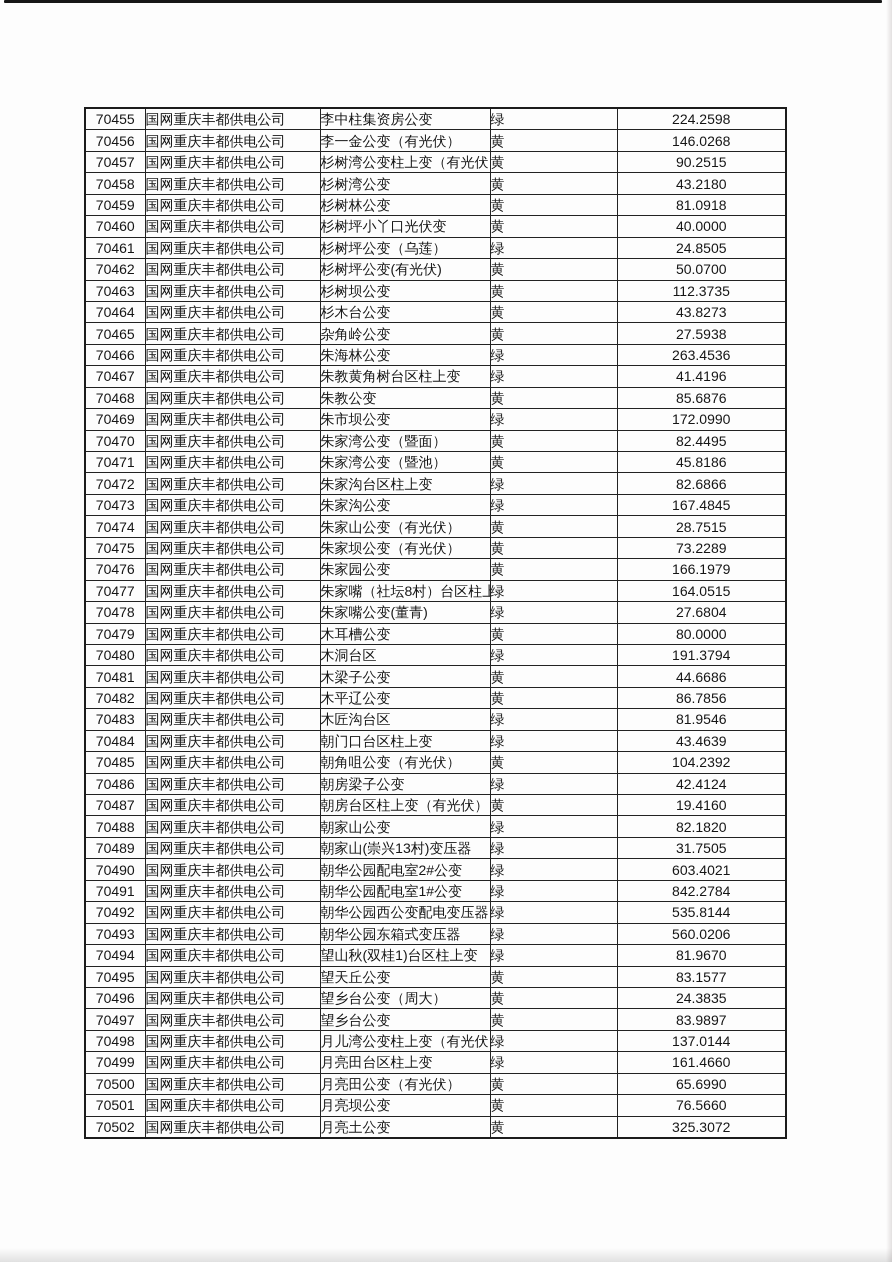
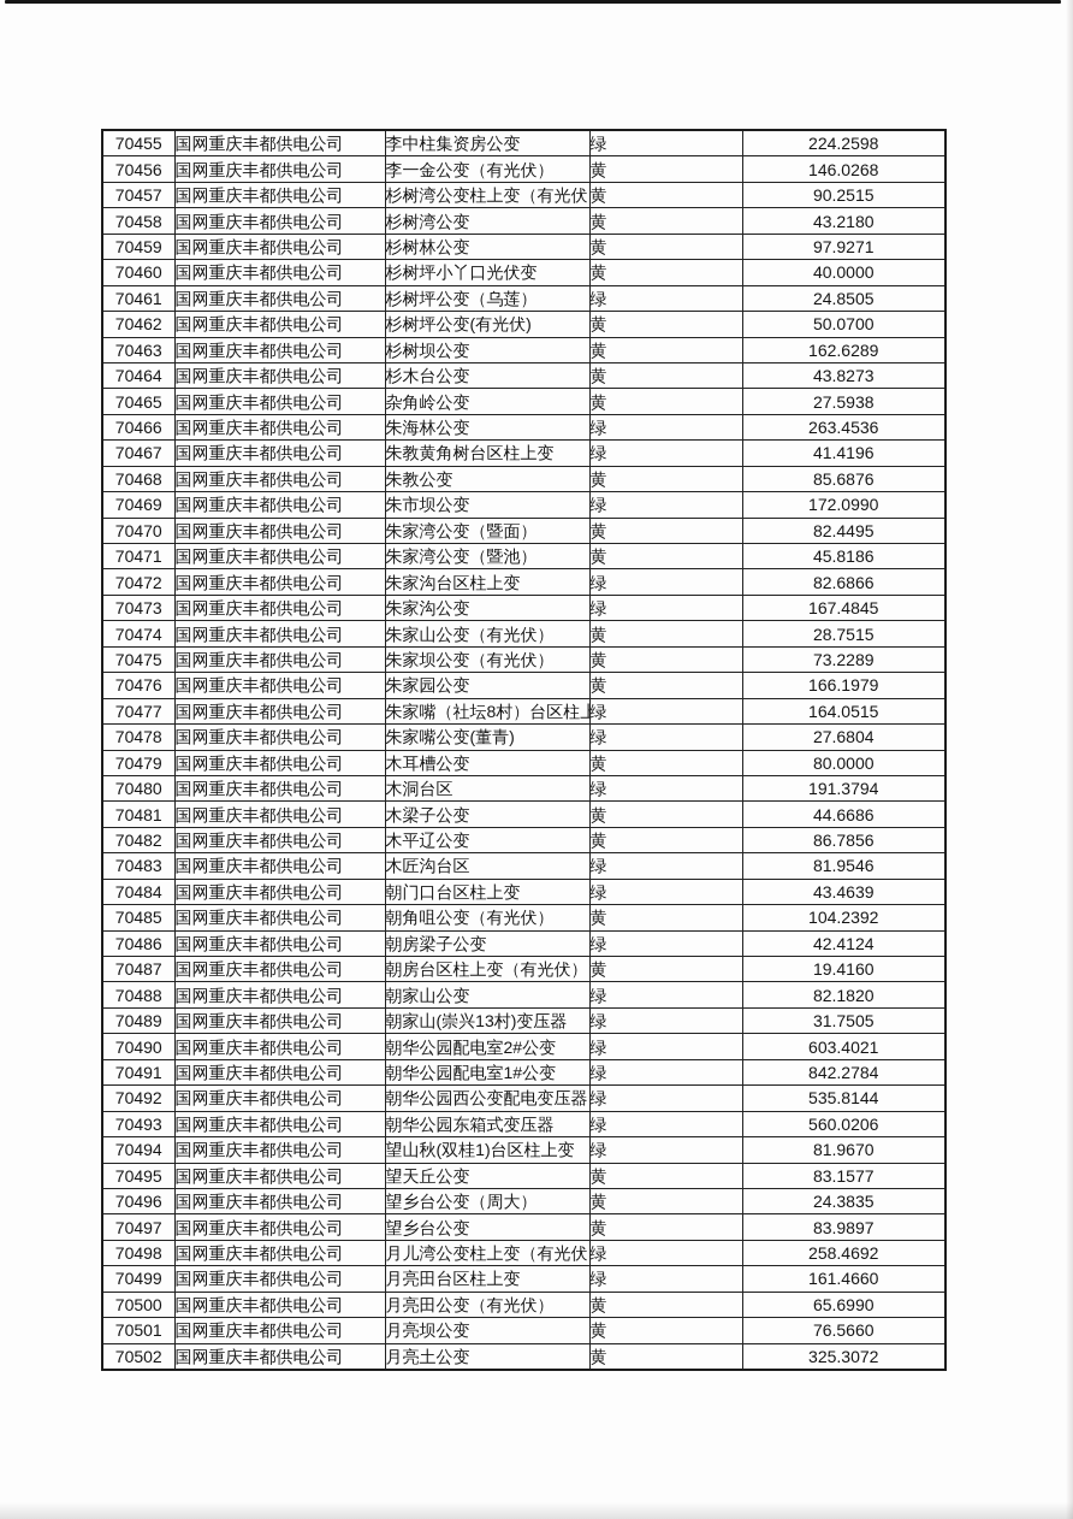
  70455	国网重庆丰都供电公司	李中柱集资房公变	绿	224.2598
  70456	国网重庆丰都供电公司	李一金公变（有光伏）	黄	146.0268
  70457	国网重庆丰都供电公司	杉树湾公变柱上变（有光伏	黄	90.2515
  70458	国网重庆丰都供电公司	杉树湾公变	黄	43.2180
- 70459	国网重庆丰都供电公司	杉树林公变	黄	81.0918
+ 70459	国网重庆丰都供电公司	杉树林公变	黄	97.9271
  70460	国网重庆丰都供电公司	杉树坪小丫口光伏变	黄	40.0000
  70461	国网重庆丰都供电公司	杉树坪公变（乌莲）	绿	24.8505
  70462	国网重庆丰都供电公司	杉树坪公变(有光伏)	黄	50.0700
- 70463	国网重庆丰都供电公司	杉树坝公变	黄	112.3735
+ 70463	国网重庆丰都供电公司	杉树坝公变	黄	162.6289
  70464	国网重庆丰都供电公司	杉木台公变	黄	43.8273
  70465	国网重庆丰都供电公司	杂角岭公变	黄	27.5938
  70466	国网重庆丰都供电公司	朱海林公变	绿	263.4536
  70467	国网重庆丰都供电公司	朱教黄角树台区柱上变	绿	41.4196
  70468	国网重庆丰都供电公司	朱教公变	黄	85.6876
  70469	国网重庆丰都供电公司	朱市坝公变	绿	172.0990
  70470	国网重庆丰都供电公司	朱家湾公变（暨面）	黄	82.4495
  70471	国网重庆丰都供电公司	朱家湾公变（暨池）	黄	45.8186
  70472	国网重庆丰都供电公司	朱家沟台区柱上变	绿	82.6866
  70473	国网重庆丰都供电公司	朱家沟公变	绿	167.4845
  70474	国网重庆丰都供电公司	朱家山公变（有光伏）	黄	28.7515
  70475	国网重庆丰都供电公司	朱家坝公变（有光伏）	黄	73.2289
  70476	国网重庆丰都供电公司	朱家园公变	黄	166.1979
  70477	国网重庆丰都供电公司	朱家嘴（社坛8村）台区柱上	绿	164.0515
  70478	国网重庆丰都供电公司	朱家嘴公变(董青)	绿	27.6804
  70479	国网重庆丰都供电公司	木耳槽公变	黄	80.0000
  70480	国网重庆丰都供电公司	木洞台区	绿	191.3794
  70481	国网重庆丰都供电公司	木梁子公变	黄	44.6686
  70482	国网重庆丰都供电公司	木平辽公变	黄	86.7856
  70483	国网重庆丰都供电公司	木匠沟台区	绿	81.9546
  70484	国网重庆丰都供电公司	朝门口台区柱上变	绿	43.4639
  70485	国网重庆丰都供电公司	朝角咀公变（有光伏）	黄	104.2392
  70486	国网重庆丰都供电公司	朝房梁子公变	绿	42.4124
  70487	国网重庆丰都供电公司	朝房台区柱上变（有光伏）	黄	19.4160
  70488	国网重庆丰都供电公司	朝家山公变	绿	82.1820
  70489	国网重庆丰都供电公司	朝家山(崇兴13村)变压器	绿	31.7505
  70490	国网重庆丰都供电公司	朝华公园配电室2#公变	绿	603.4021
  70491	国网重庆丰都供电公司	朝华公园配电室1#公变	绿	842.2784
  70492	国网重庆丰都供电公司	朝华公园西公变配电变压器	绿	535.8144
  70493	国网重庆丰都供电公司	朝华公园东箱式变压器	绿	560.0206
  70494	国网重庆丰都供电公司	望山秋(双桂1)台区柱上变	绿	81.9670
  70495	国网重庆丰都供电公司	望天丘公变	黄	83.1577
  70496	国网重庆丰都供电公司	望乡台公变（周大）	黄	24.3835
  70497	国网重庆丰都供电公司	望乡台公变	黄	83.9897
- 70498	国网重庆丰都供电公司	月儿湾公变柱上变（有光伏	绿	137.0144
+ 70498	国网重庆丰都供电公司	月儿湾公变柱上变（有光伏	绿	258.4692
  70499	国网重庆丰都供电公司	月亮田台区柱上变	绿	161.4660
  70500	国网重庆丰都供电公司	月亮田公变（有光伏）	黄	65.6990
  70501	国网重庆丰都供电公司	月亮坝公变	黄	76.5660
  70502	国网重庆丰都供电公司	月亮土公变	黄	325.3072
